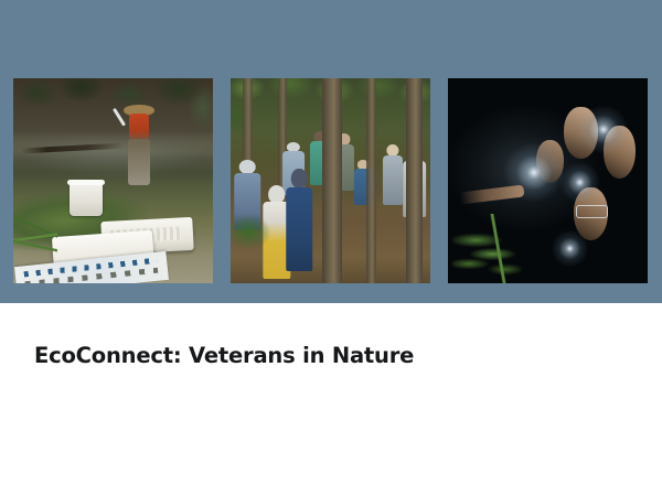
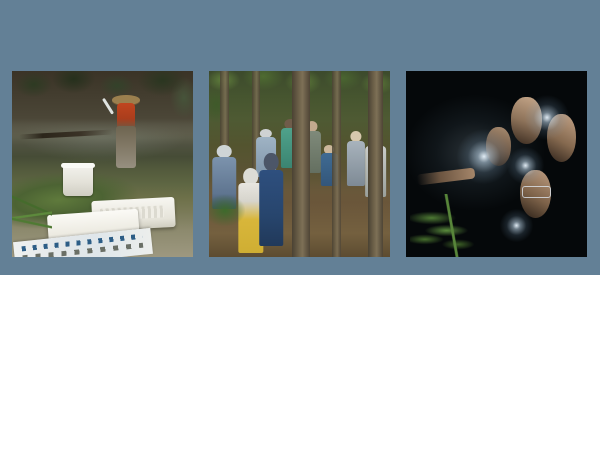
- EcoConnect: Veterans in Nature
